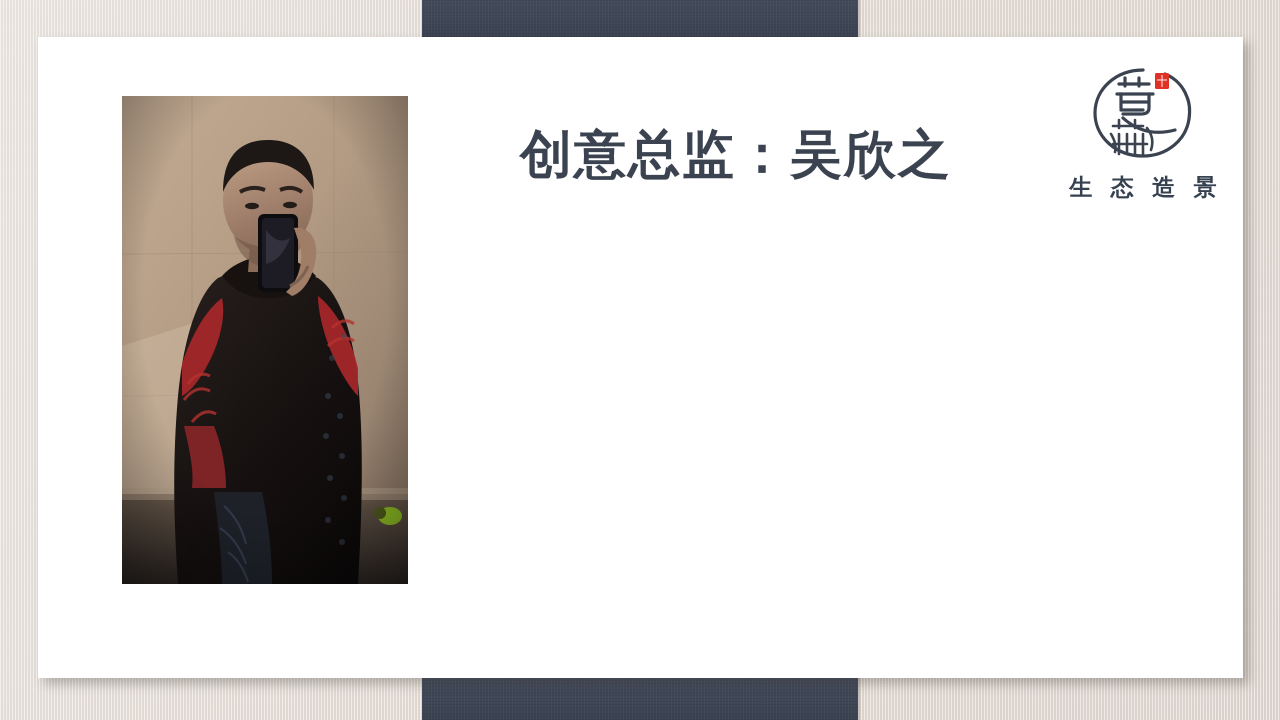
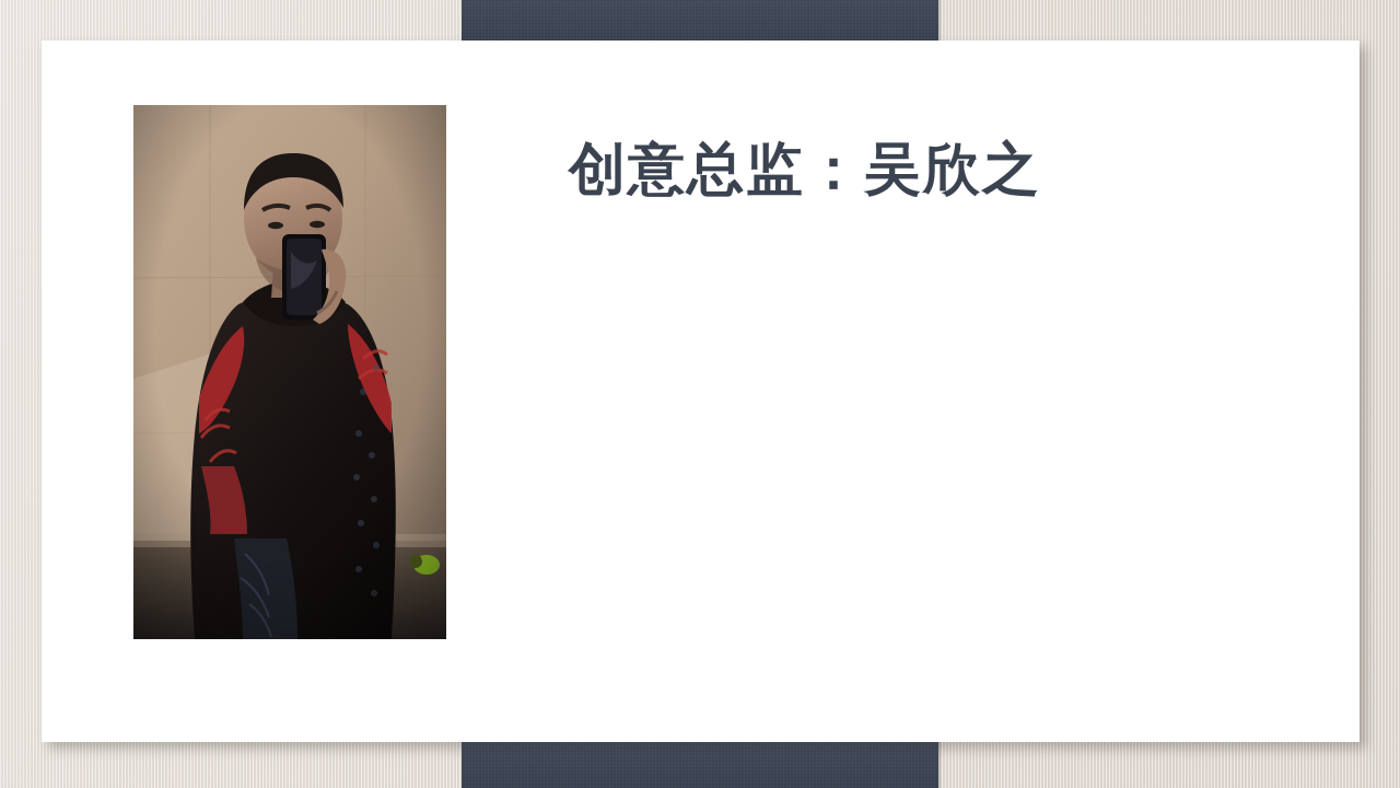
  创意总监：吴欣之
- 生 态 造 景
